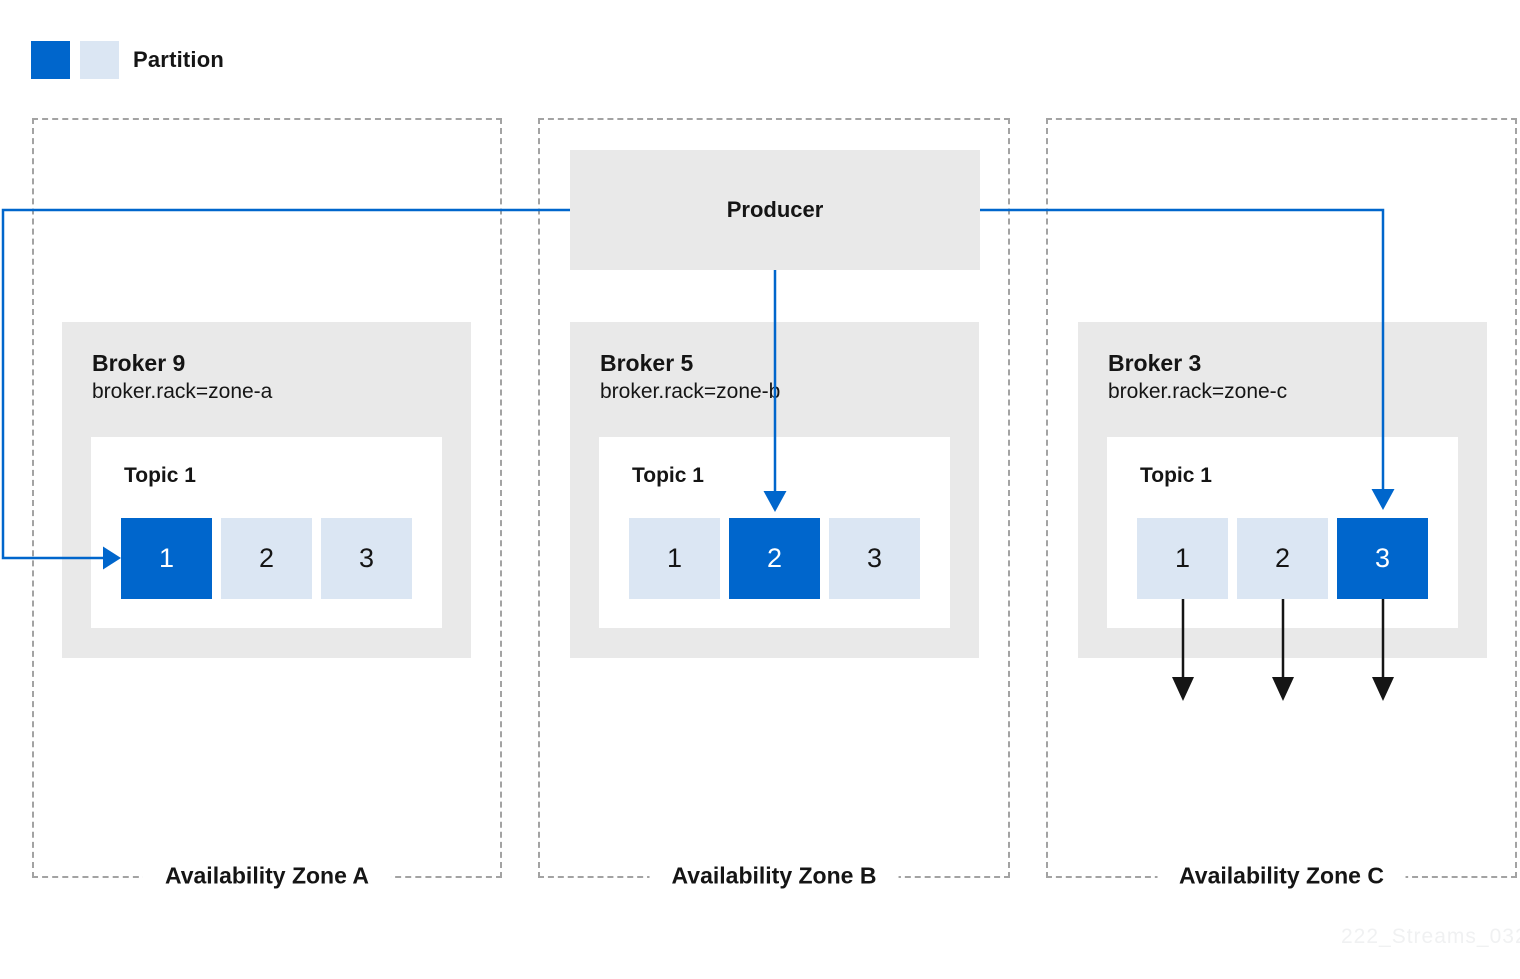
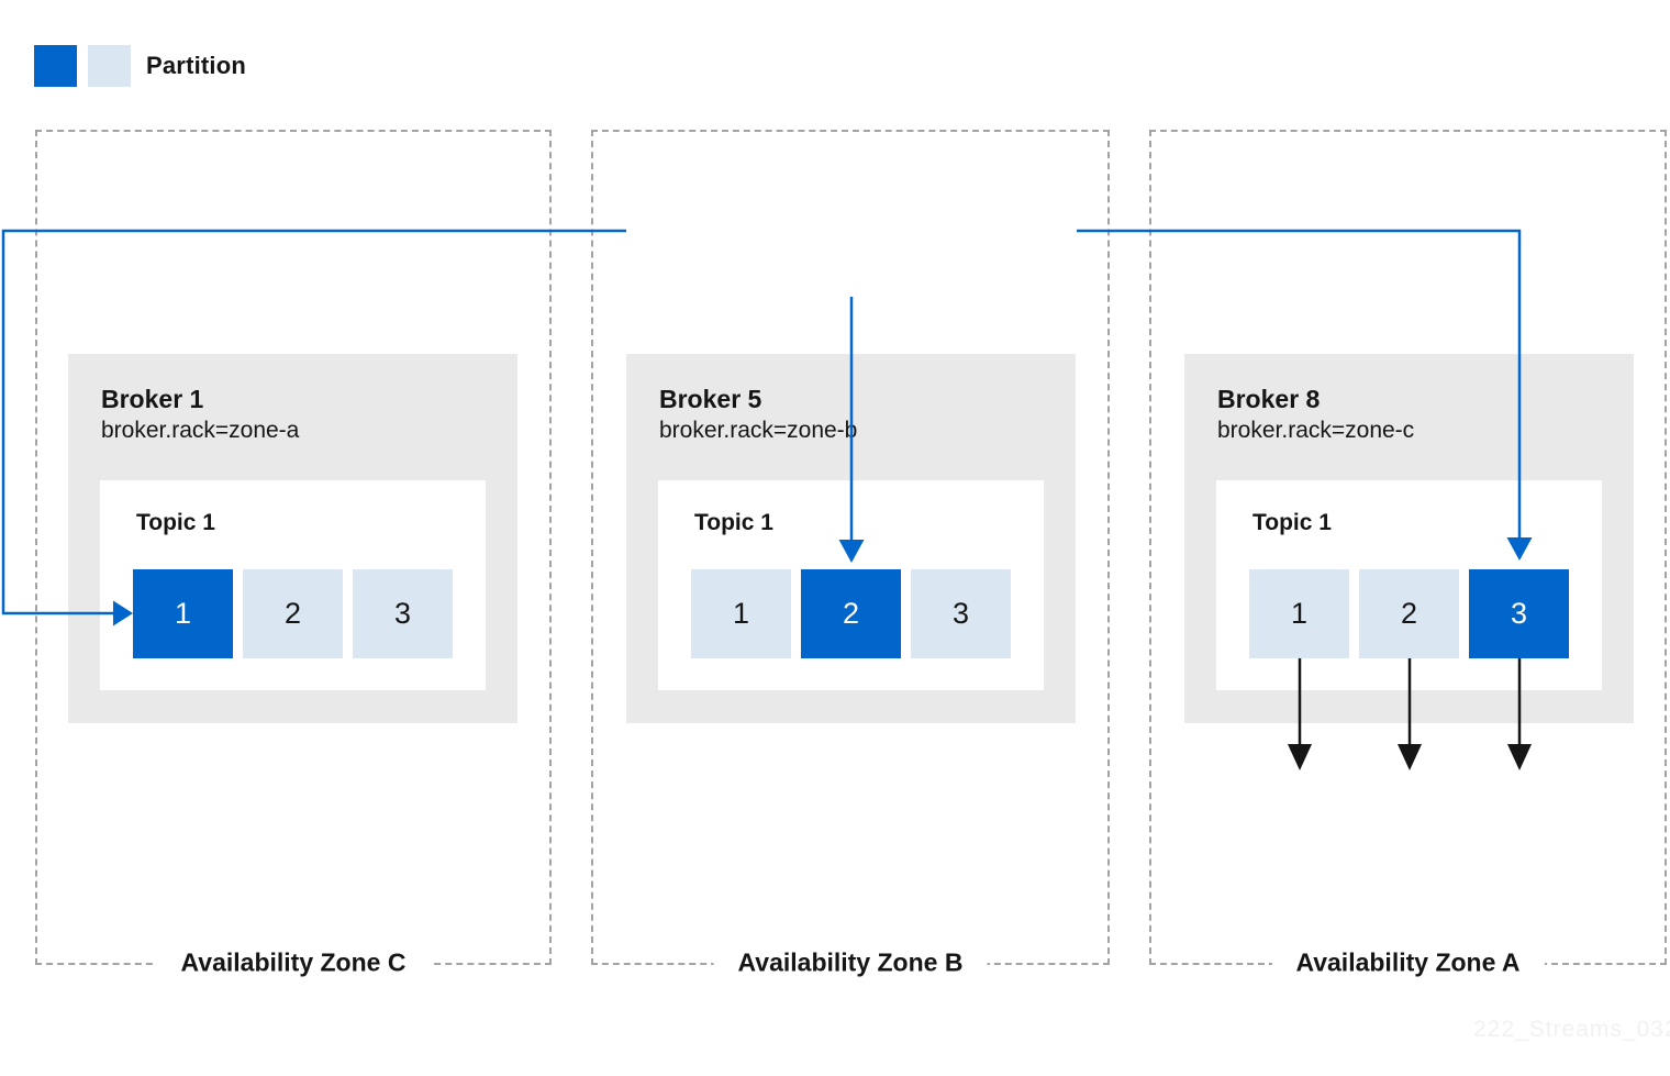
  Partition
- Availability Zone A
+ Availability Zone C
  Availability Zone B
- Availability Zone C
+ Availability Zone A
- Producer
- Broker 9
+ Broker 1
  broker.rack=zone-a
  Topic 1
  1
  2
  3
  Broker 5
  broker.rack=zone-
  Topic 1
  1
  2
  3
- Broker 3
+ Broker 8
  broker.rack=zone-c
  Topic 1
  1
  2
  3
